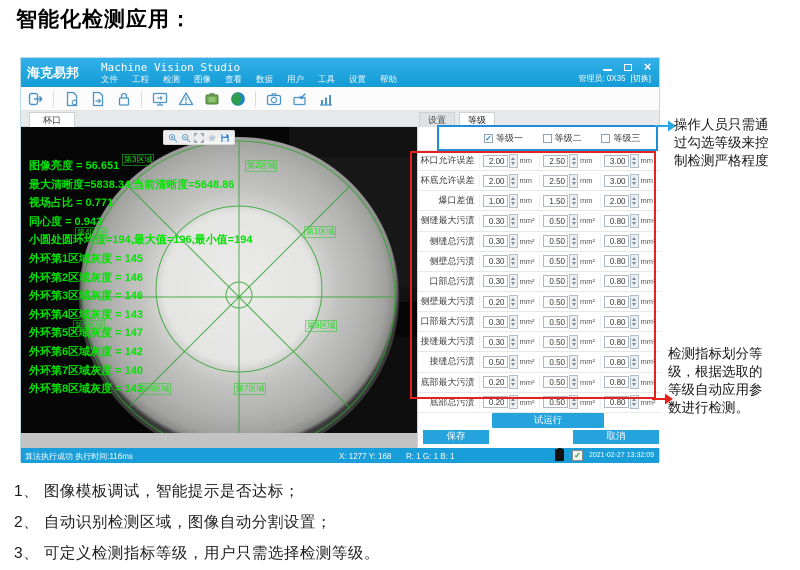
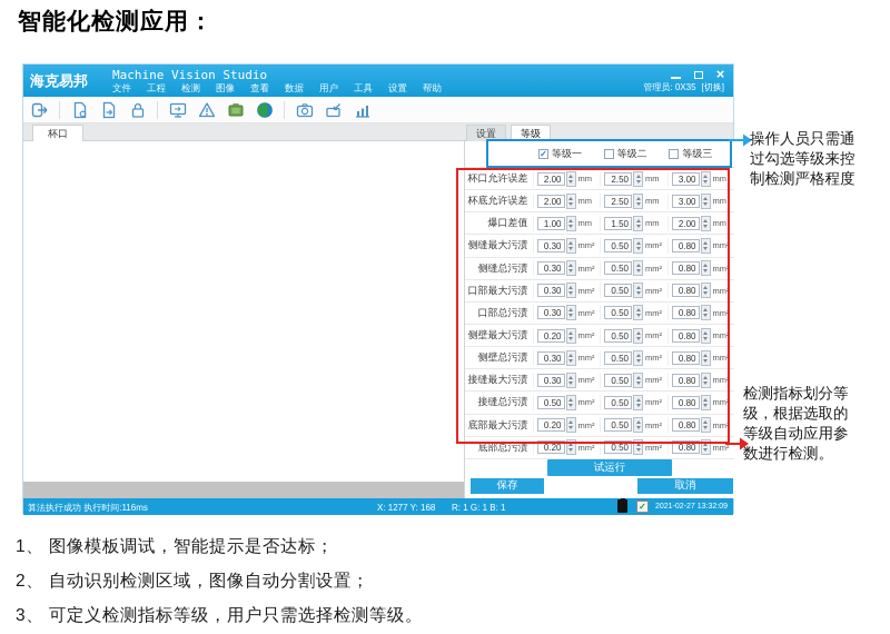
  智能化检测应用：
  海克易邦
  Machine Vision Studio
  ×
  文件
  工程
  检测
  图像
  查看
  数据
  用户
  工具
  设置
  帮助
  管理员: 0X35
  [切换]
  杯口
  设置
  等级
- 图像亮度 = 56.651
- 最大清晰度=5838.34,当前清晰度=5648.86
- 视场占比 = 0.771
- 同心度 = 0.943
- 小圆处圆环均值=194,最大值=196,最小值=194
- 外环第1区域灰度 = 145
- 外环第2区域灰度 = 146
- 外环第3区域灰度 = 146
- 外环第4区域灰度 = 143
- 外环第5区域灰度 = 147
- 外环第6区域灰度 = 142
- 外环第7区域灰度 = 140
- 外环第8区域灰度 = 143
- 第1区域
- 第2区域
- 第3区域
- 第4区域
- 第5区域
- 第6区域
- 第7区域
- 第8区域
  等级一
  等级二
  等级三
  杯口允许误差
  2.00
  mm
  2.50
  mm
  3.00
  mm
  杯底允许误差
  2.00
  mm
  2.50
  mm
  3.00
  mm
  爆口差值
  1.00
  mm
  1.50
  mm
  2.00
  mm
  侧缝最大污渍
  0.30
  mm²
  0.50
  mm²
  0.80
  mm²
  侧缝总污渍
  0.30
  mm²
  0.50
  mm²
  0.80
  mm²
- 侧壁总污渍
+ 口部最大污渍
  0.30
  mm²
  0.50
  mm²
  0.80
  mm²
  口部总污渍
  0.30
  mm²
  0.50
  mm²
  0.80
  mm²
  侧壁最大污渍
  0.20
  mm²
  0.50
  mm²
  0.80
  mm²
- 口部最大污渍
+ 侧壁总污渍
  0.30
  mm²
  0.50
  mm²
  0.80
  mm²
  接缝最大污渍
  0.30
  mm²
  0.50
  mm²
  0.80
  mm²
  接缝总污渍
  0.50
  mm²
  0.50
  mm²
  0.80
  mm²
  底部最大污渍
  0.20
  mm²
  0.50
  mm²
  0.80
  mm²
  底部总污渍
  0.20
  mm²
  0.50
  mm²
  0.80
  mm²
  试运行
  保存
  取消
  算法执行成功 执行时间:116ms
  X: 1277 Y: 168
  R: 1 G: 1 B: 1
  ✓
  操作人员只需通过勾选等级来控制检测严格程度
  检测指标划分等级，根据选取的等级自动应用参数进行检测。
  1、 图像模板调试，智能提示是否达标；
  2、 自动识别检测区域，图像自动分割设置；
  3、 可定义检测指标等级，用户只需选择检测等级。
